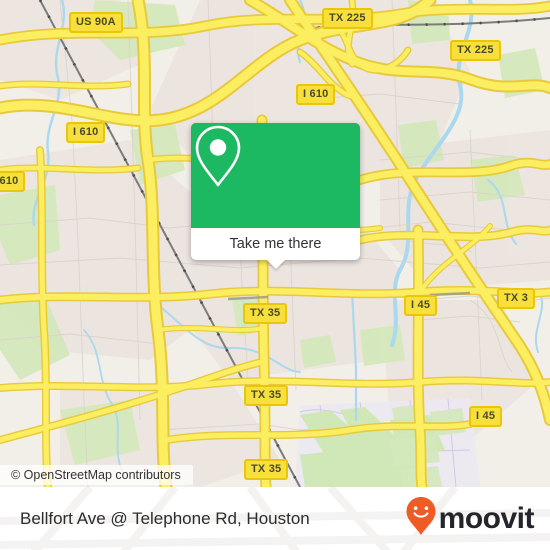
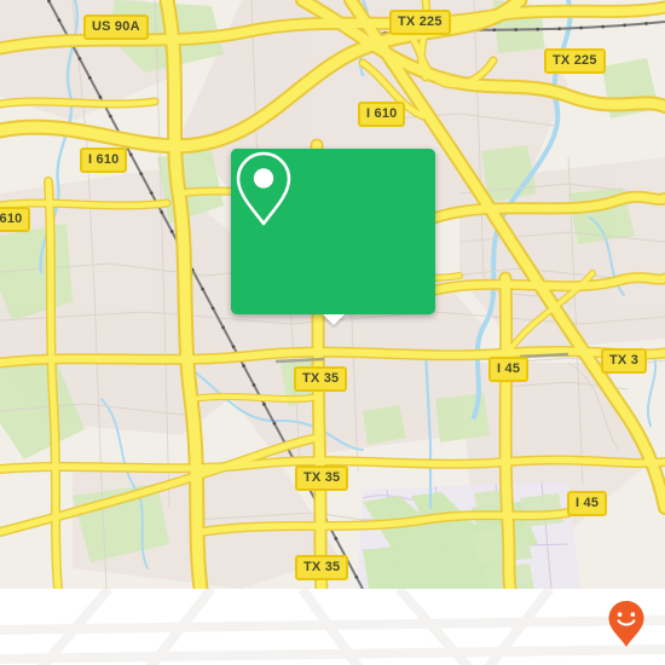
  US 90A
  TX 225
  TX 225
  I 610
  I 610
  610
  TX 35
  I 45
  TX 3
  TX 35
  I 45
  TX 35
- Take me there
- © OpenStreetMap contributors
- Bellfort Ave @ Telephone Rd, Houston
- moovit
